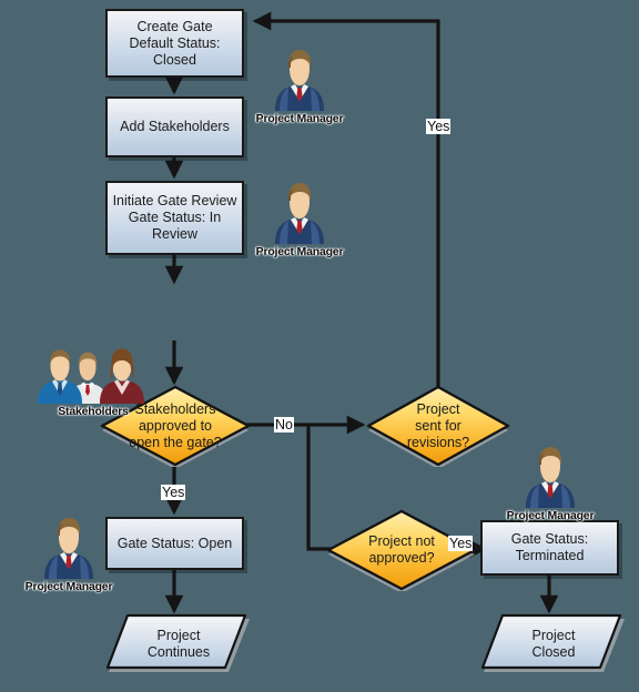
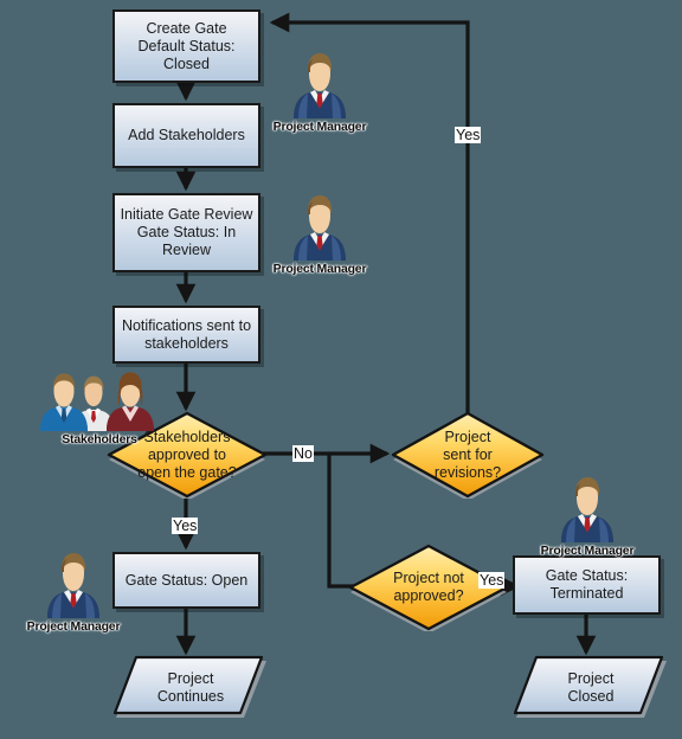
  Create Gate
  Default Status:
  Closed
  Add Stakeholders
  Initiate Gate Review
  Gate Status: In
  Review
+ Notifications sent to
+ stakeholders
  Gate Status: Open
  Gate Status:
  Terminated
  Stakeholders
  approved to
  open the gate?
  Project
  sent for
  revisions?
  Project not
  approved?
  Project
  Continues
  Project
  Closed
  Yes
  No
  Yes
  Yes
  Project Manager
  Project Manager
  Stakeholders
  Project Manager
  Project Manager
